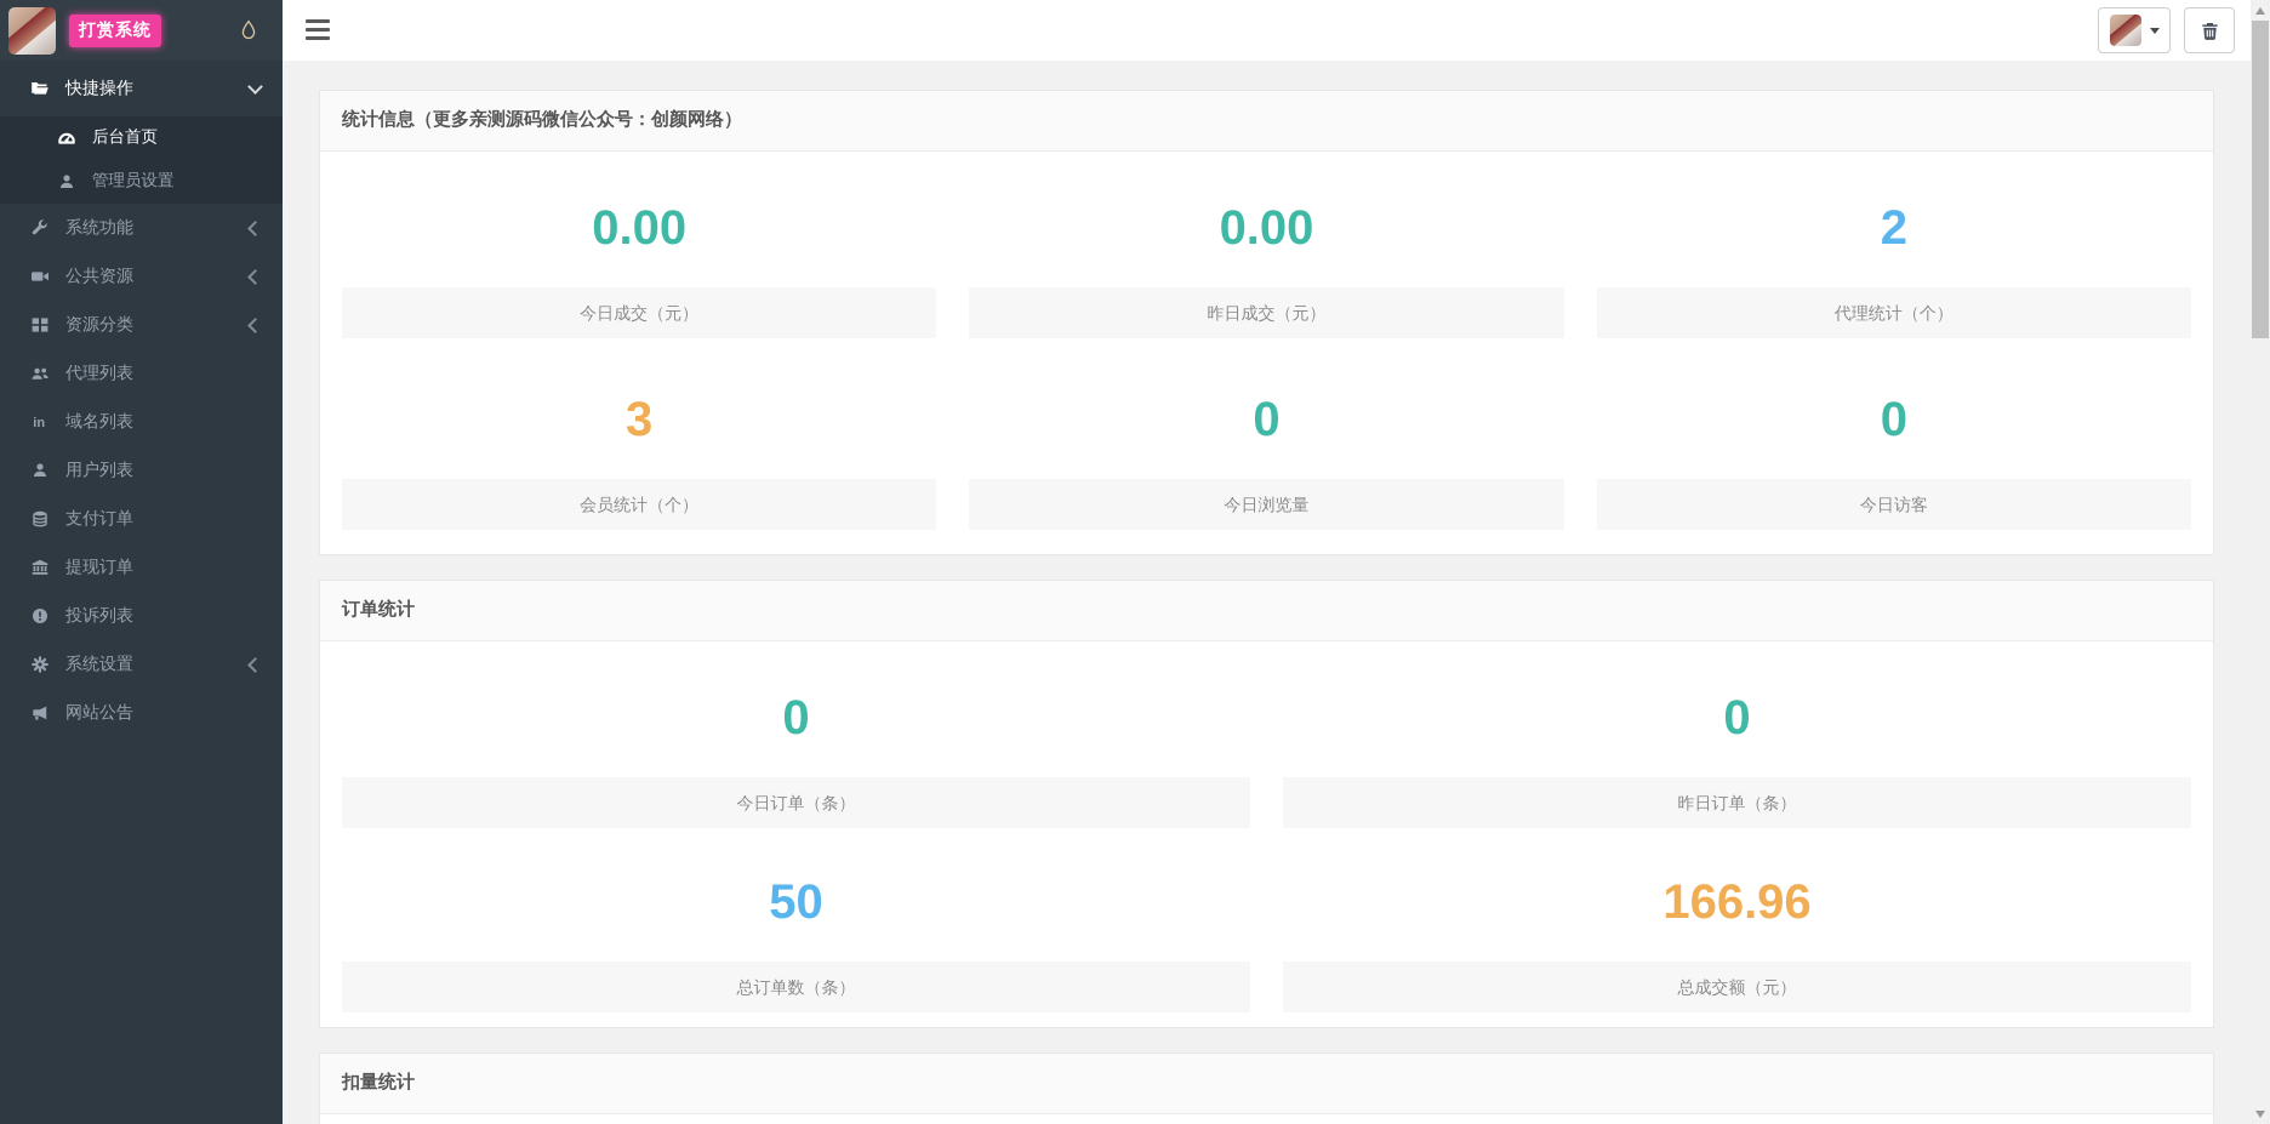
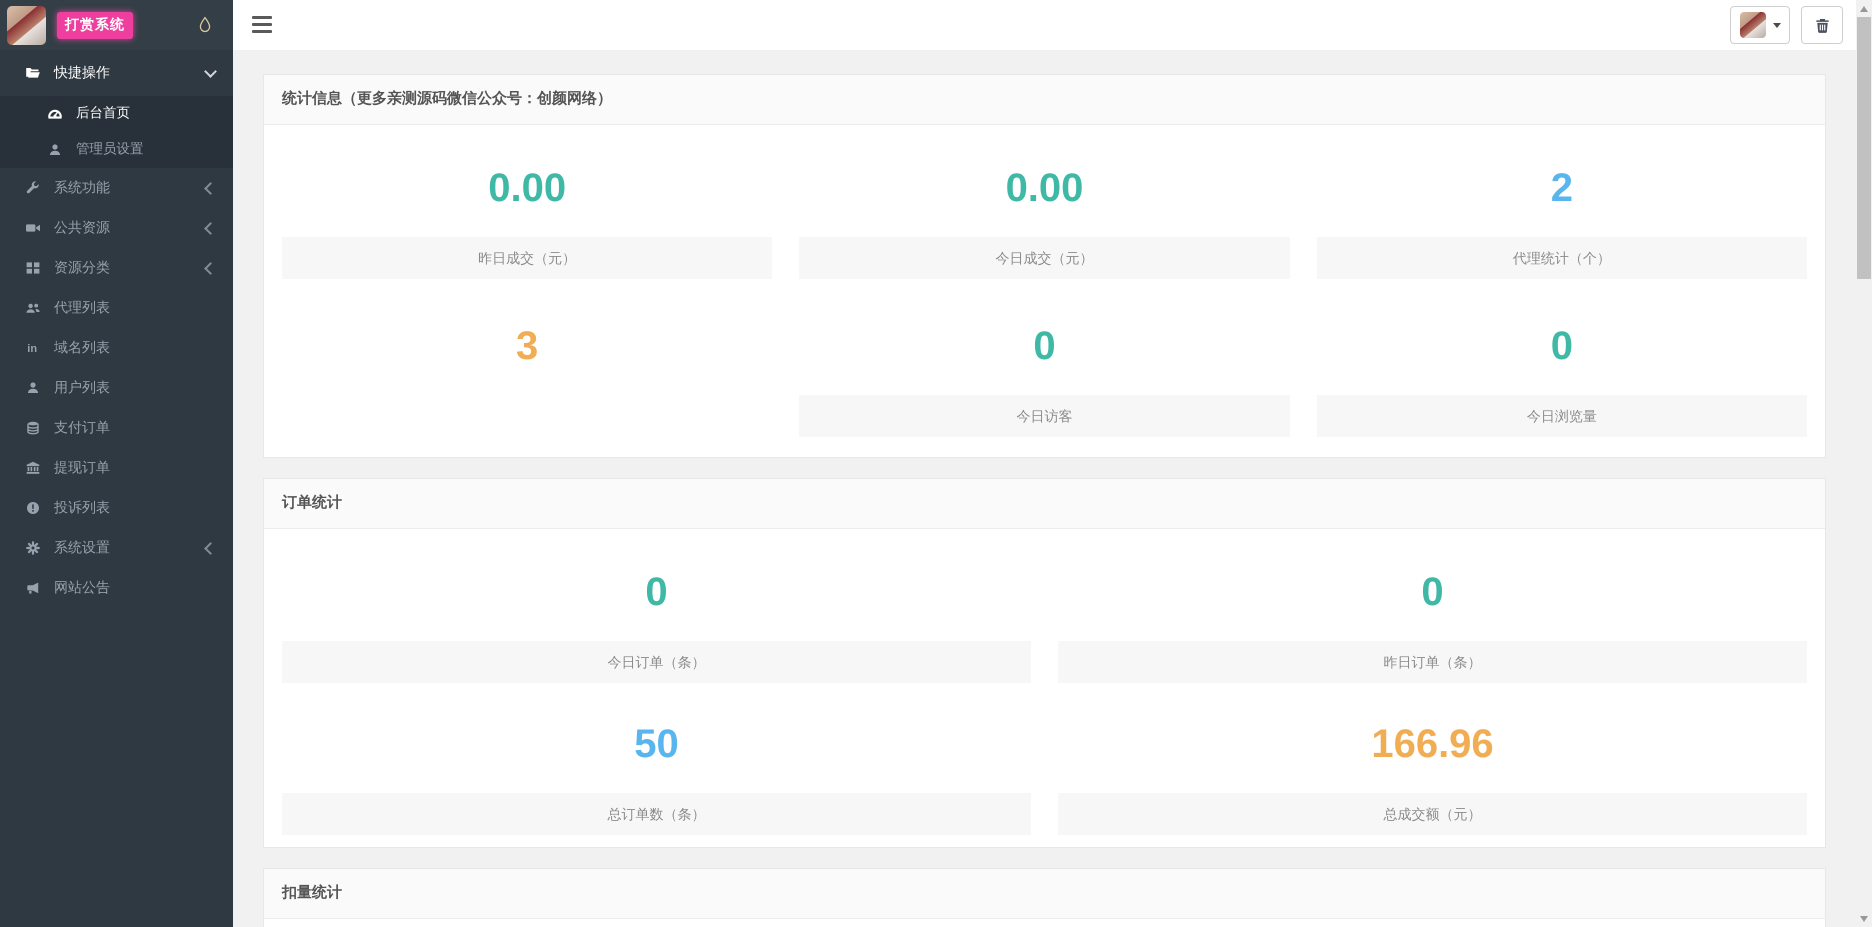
  打赏系统
  快捷操作
  后台首页
  管理员设置
  系统功能
  公共资源
  资源分类
  代理列表
  in
  域名列表
  用户列表
  支付订单
  提现订单
  投诉列表
  系统设置
  网站公告
  统计信息（更多亲测源码微信公众号：创颜网络）
  0.00
- 今日成交（元）
+ 昨日成交（元）
  0.00
- 昨日成交（元）
+ 今日成交（元）
  2
  代理统计（个）
  3
- 会员统计（个）
  0
- 今日浏览量
+ 今日访客
  0
- 今日访客
+ 今日浏览量
  订单统计
  0
  今日订单（条）
  0
  昨日订单（条）
  50
  总订单数（条）
  166.96
  总成交额（元）
  扣量统计
